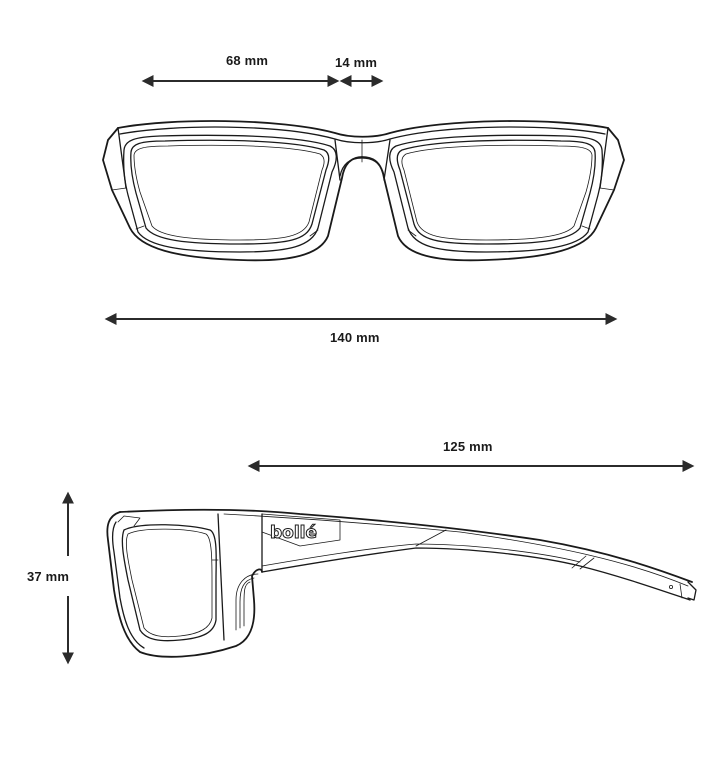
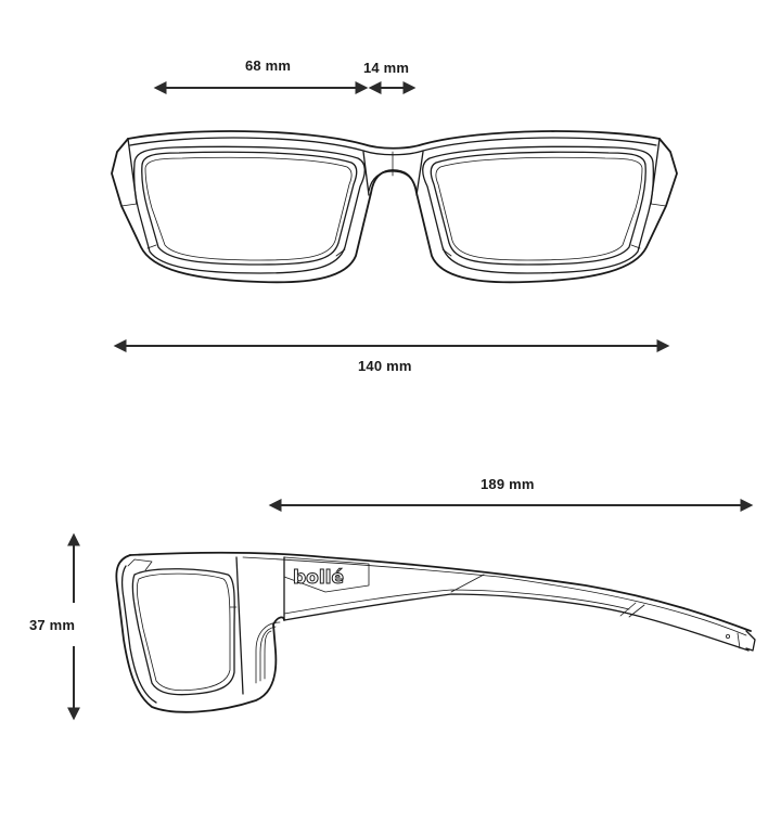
  bollé
  68 mm
  14 mm
  140 mm
- 125 mm
+ 189 mm
  37 mm
